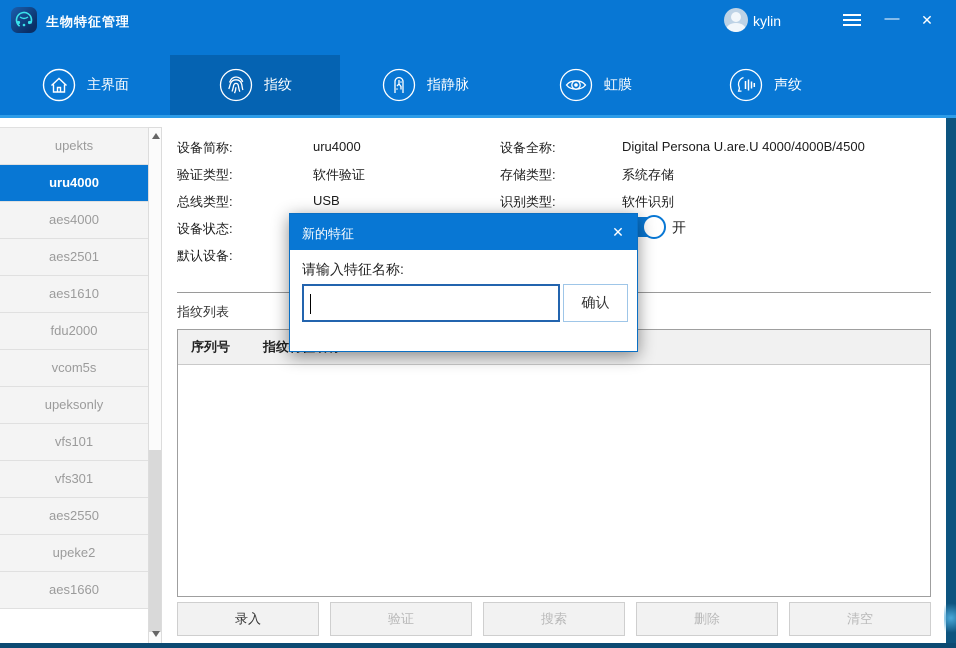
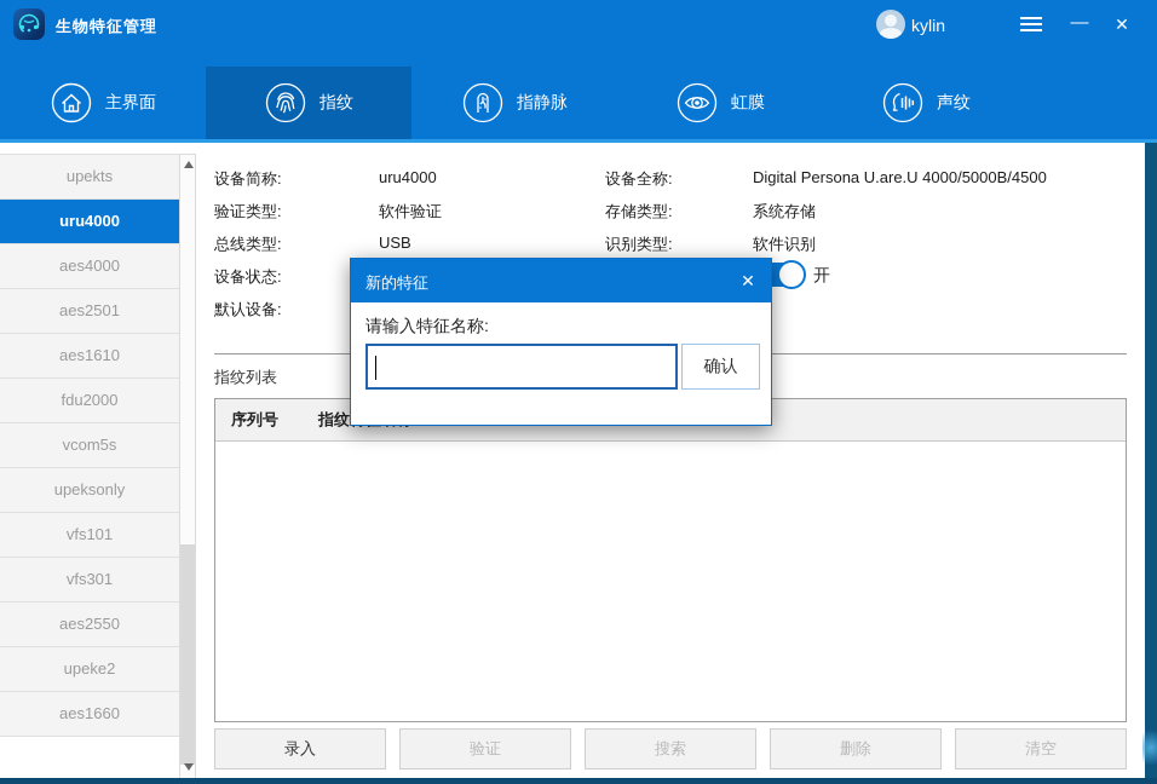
  生物特征管理
  kylin
  —
  ✕
  主界面
  指纹
  指静脉
  虹膜
  声纹
  upekts
  uru4000
  aes4000
  aes2501
  aes1610
  fdu2000
  vcom5s
  upeksonly
  vfs101
  vfs301
  aes2550
  upeke2
  aes1660
  设备简称:
  uru4000
  设备全称:
- Digital Persona U.are.U 4000/4000B/4500
+ Digital Persona U.are.U 4000/5000B/4500
  验证类型:
  软件验证
  存储类型:
  系统存储
  总线类型:
  USB
  识别类型:
  软件识别
  设备状态:
  默认设备:
  开
  指纹列表
  序列号
  录入
  验证
  搜索
  删除
  清空
  新的特征
  ✕
  请输入特征名称:
  确认
